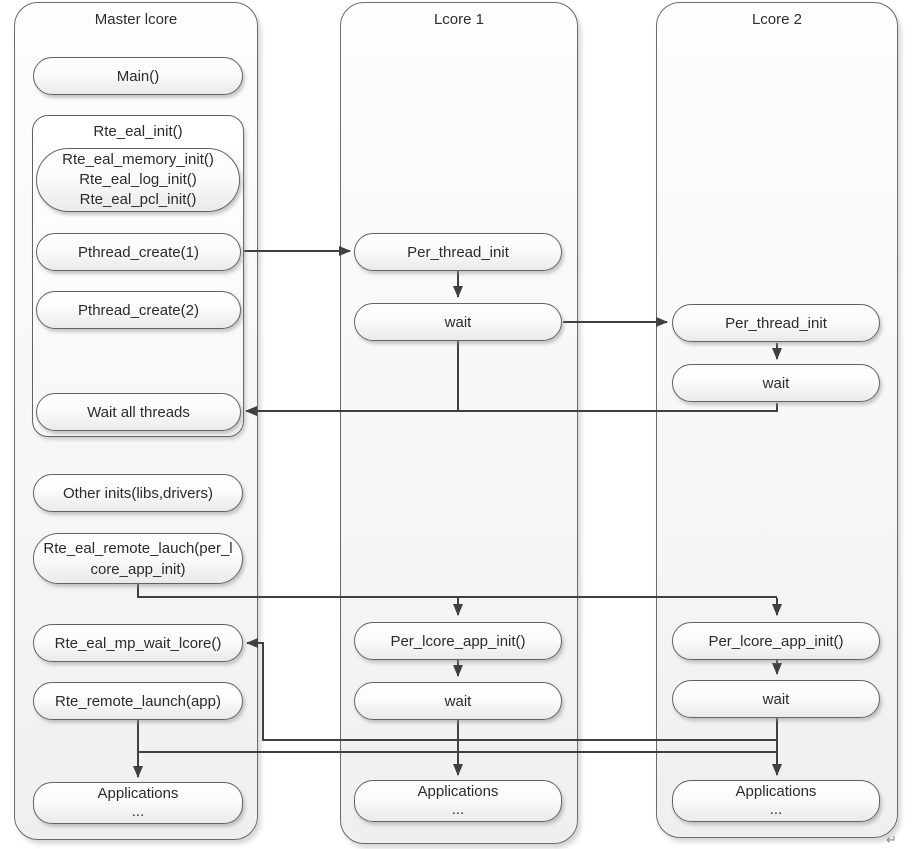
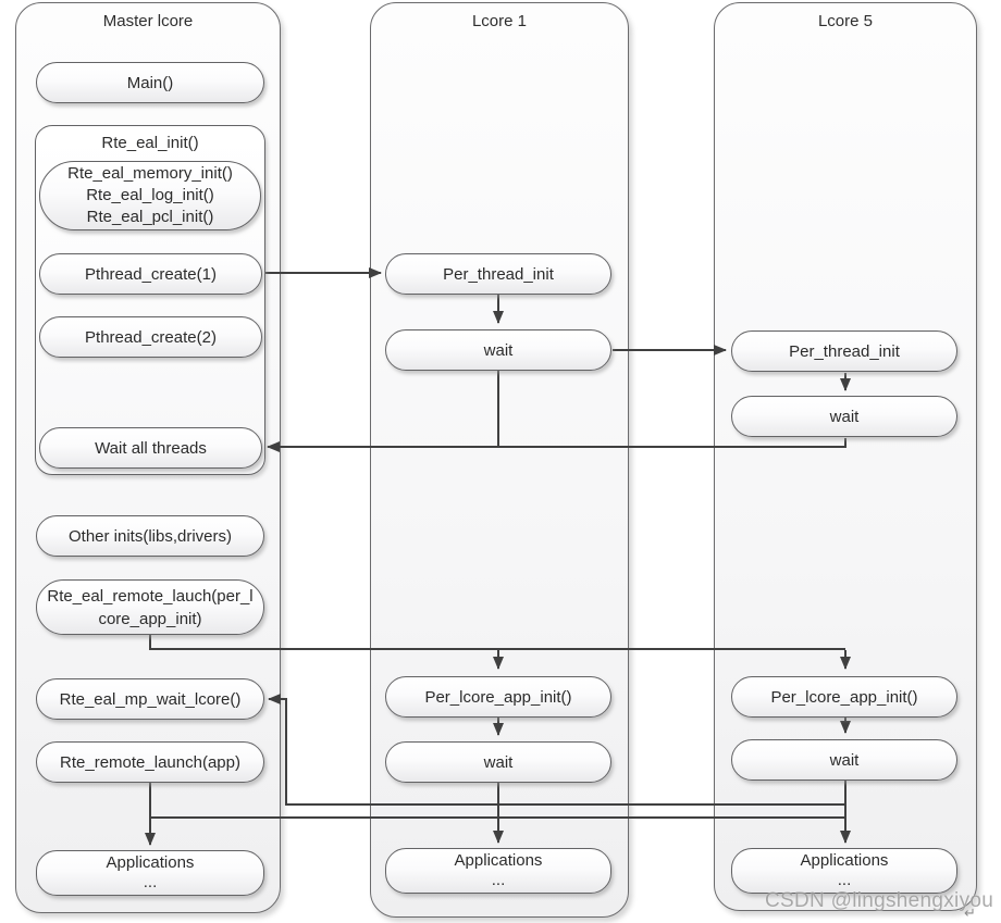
  Master lcore
  Lcore 1
- Lcore 2
+ Lcore 5
  Main()
  Rte_eal_init()
  Rte_eal_memory_init()
  Rte_eal_log_init()
  Rte_eal_pcl_init()
  Pthread_create(1)
  Pthread_create(2)
  Wait all threads
  Other inits(libs,drivers)
  Rte_eal_remote_lauch(per_l
  core_app_init)
  Rte_eal_mp_wait_lcore()
  Rte_remote_launch(app)
  Applications
  ...
  Per_thread_init
  wait
  Per_lcore_app_init()
  wait
  Applications
  ...
  Per_thread_init
  wait
  Per_lcore_app_init()
  wait
  Applications
  ...
+ CSDN @lingshengxiyou
  ↵
